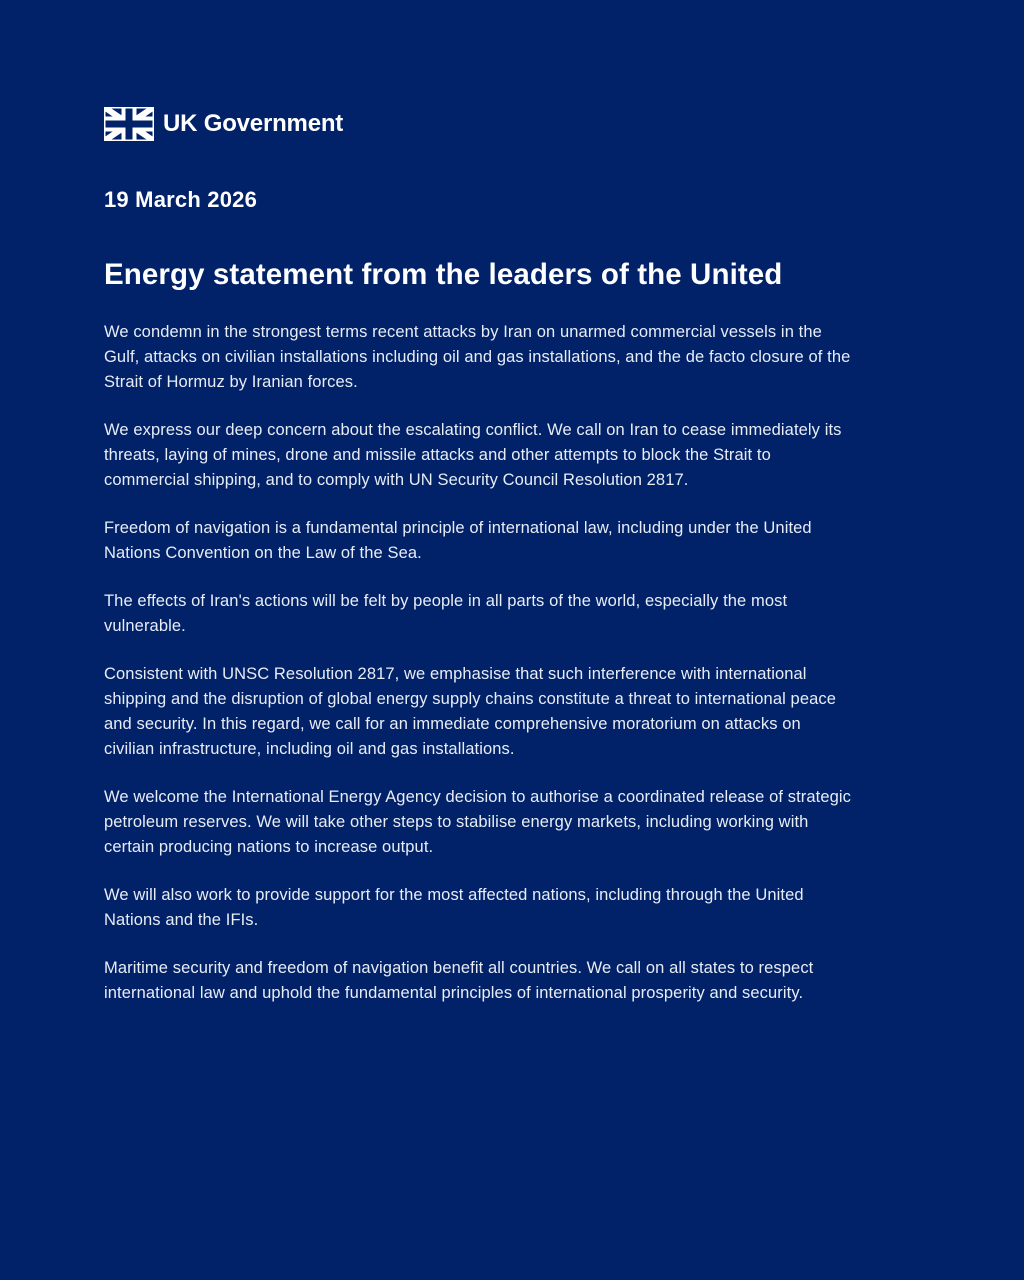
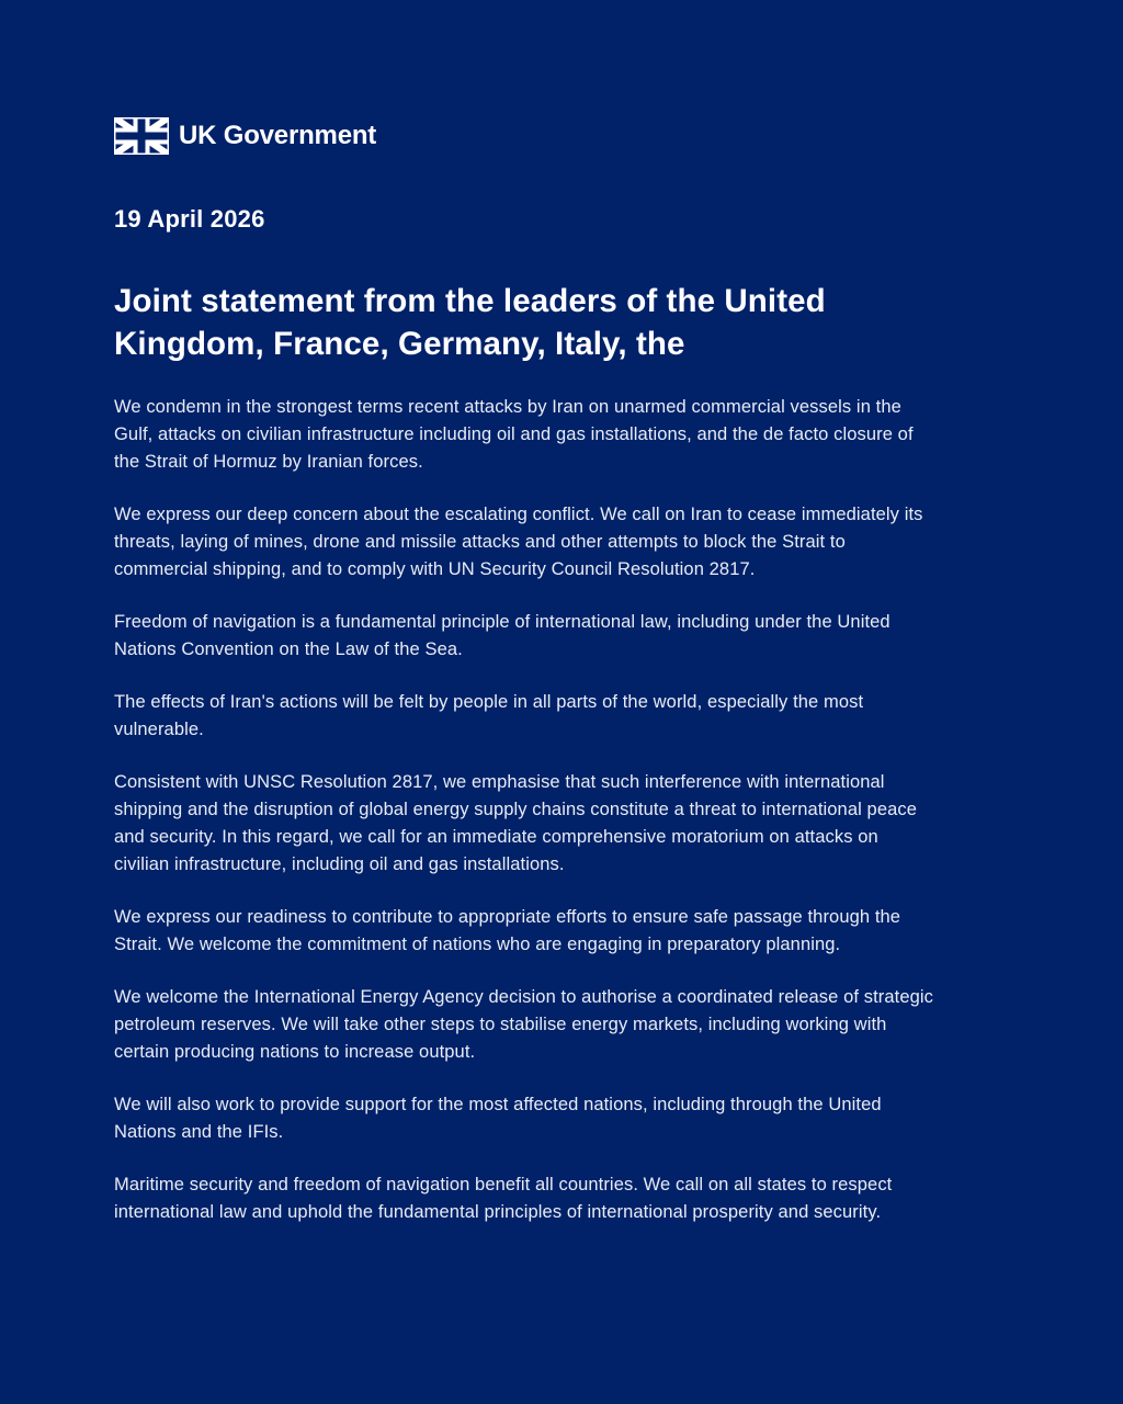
  UK Government
- 19 March 2026
+ 19 April 2026
- Energy statement from the leaders of the United
+ Joint statement from the leaders of the United
+ Kingdom, France, Germany, Italy, the
- We condemn in the strongest terms recent attacks by Iran on unarmed commercial vessels in the Gulf, attacks on civilian installations including oil and gas installations, and the de facto closure of the Strait of Hormuz by Iranian forces.
+ We condemn in the strongest terms recent attacks by Iran on unarmed commercial vessels in the Gulf, attacks on civilian infrastructure including oil and gas installations, and the de facto closure of the Strait of Hormuz by Iranian forces.
  We express our deep concern about the escalating conflict. We call on Iran to cease immediately its threats, laying of mines, drone and missile attacks and other attempts to block the Strait to commercial shipping, and to comply with UN Security Council Resolution 2817.
  Freedom of navigation is a fundamental principle of international law, including under the United Nations Convention on the Law of the Sea.
  The effects of Iran's actions will be felt by people in all parts of the world, especially the most vulnerable.
  Consistent with UNSC Resolution 2817, we emphasise that such interference with international shipping and the disruption of global energy supply chains constitute a threat to international peace and security. In this regard, we call for an immediate comprehensive moratorium on attacks on civilian infrastructure, including oil and gas installations.
+ We express our readiness to contribute to appropriate efforts to ensure safe passage through the Strait. We welcome the commitment of nations who are engaging in preparatory planning.
  We welcome the International Energy Agency decision to authorise a coordinated release of strategic petroleum reserves. We will take other steps to stabilise energy markets, including working with certain producing nations to increase output.
  We will also work to provide support for the most affected nations, including through the United Nations and the IFIs.
  Maritime security and freedom of navigation benefit all countries. We call on all states to respect international law and uphold the fundamental principles of international prosperity and security.
